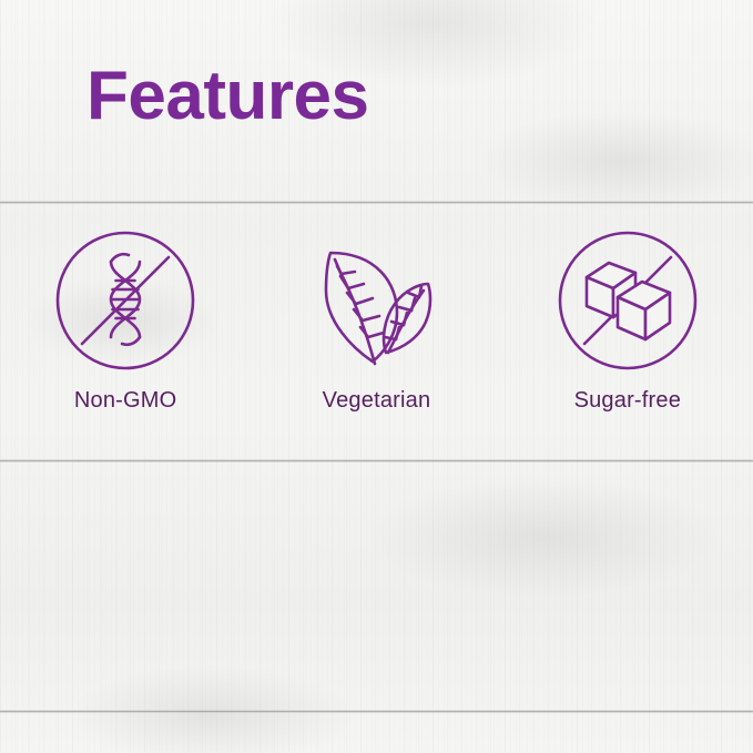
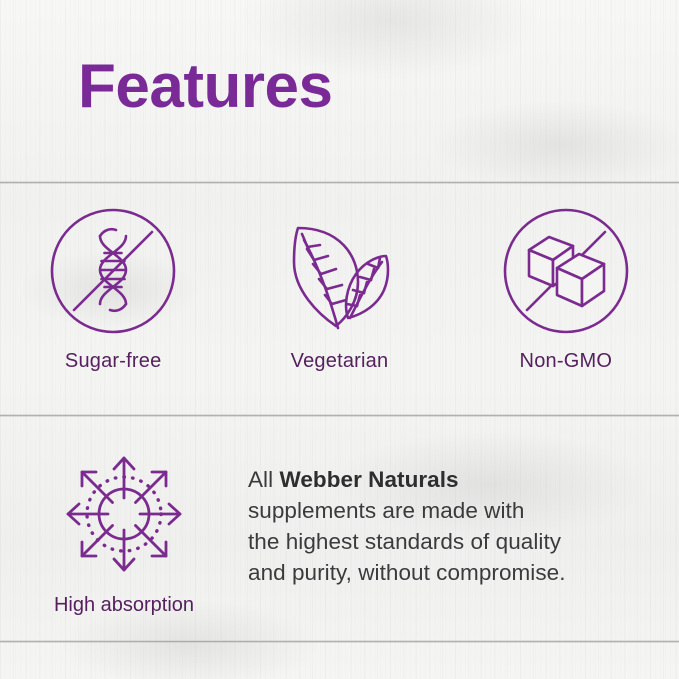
  Features
- Non-GMO
+ Sugar-free
  Vegetarian
- Sugar-free
+ Non-GMO
+ High absorption
+ All Webber Naturals
+ supplements are made with
+ the highest standards of quality
+ and purity, without compromise.
